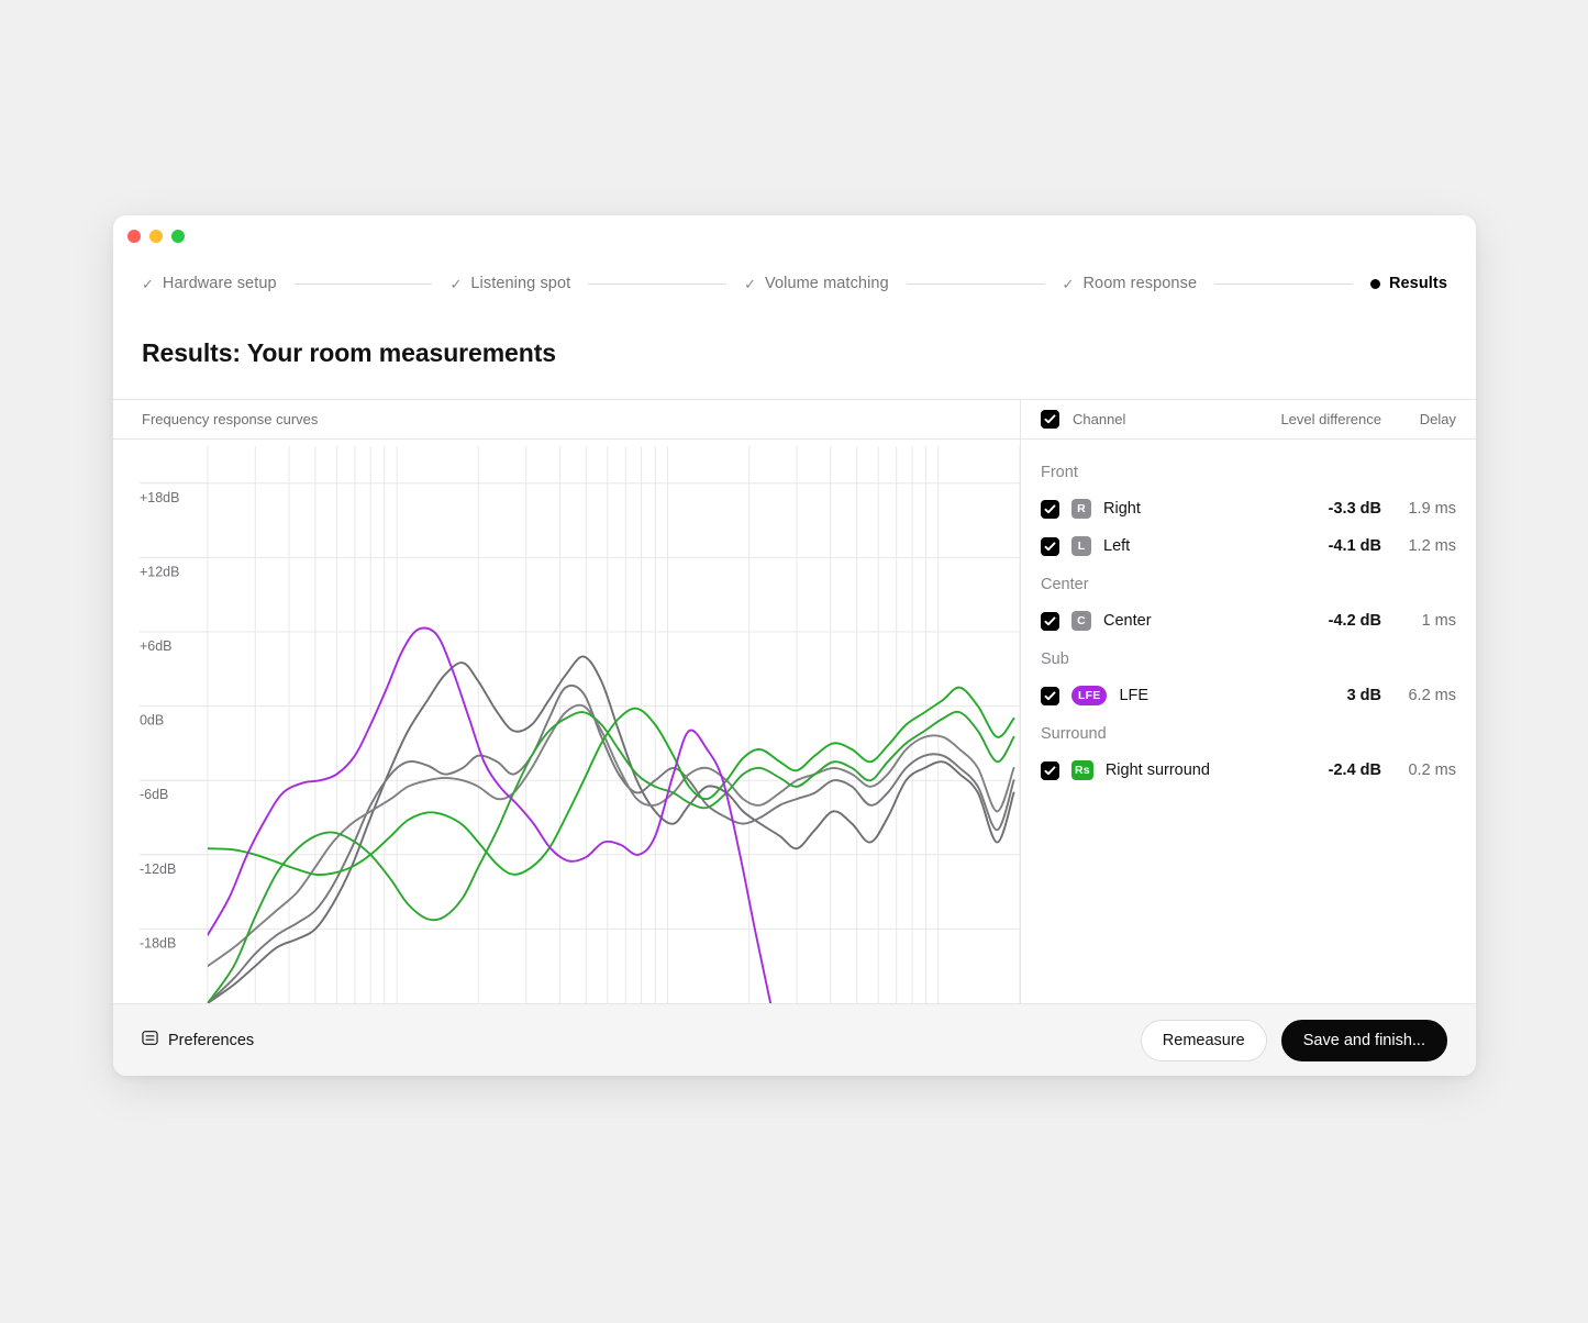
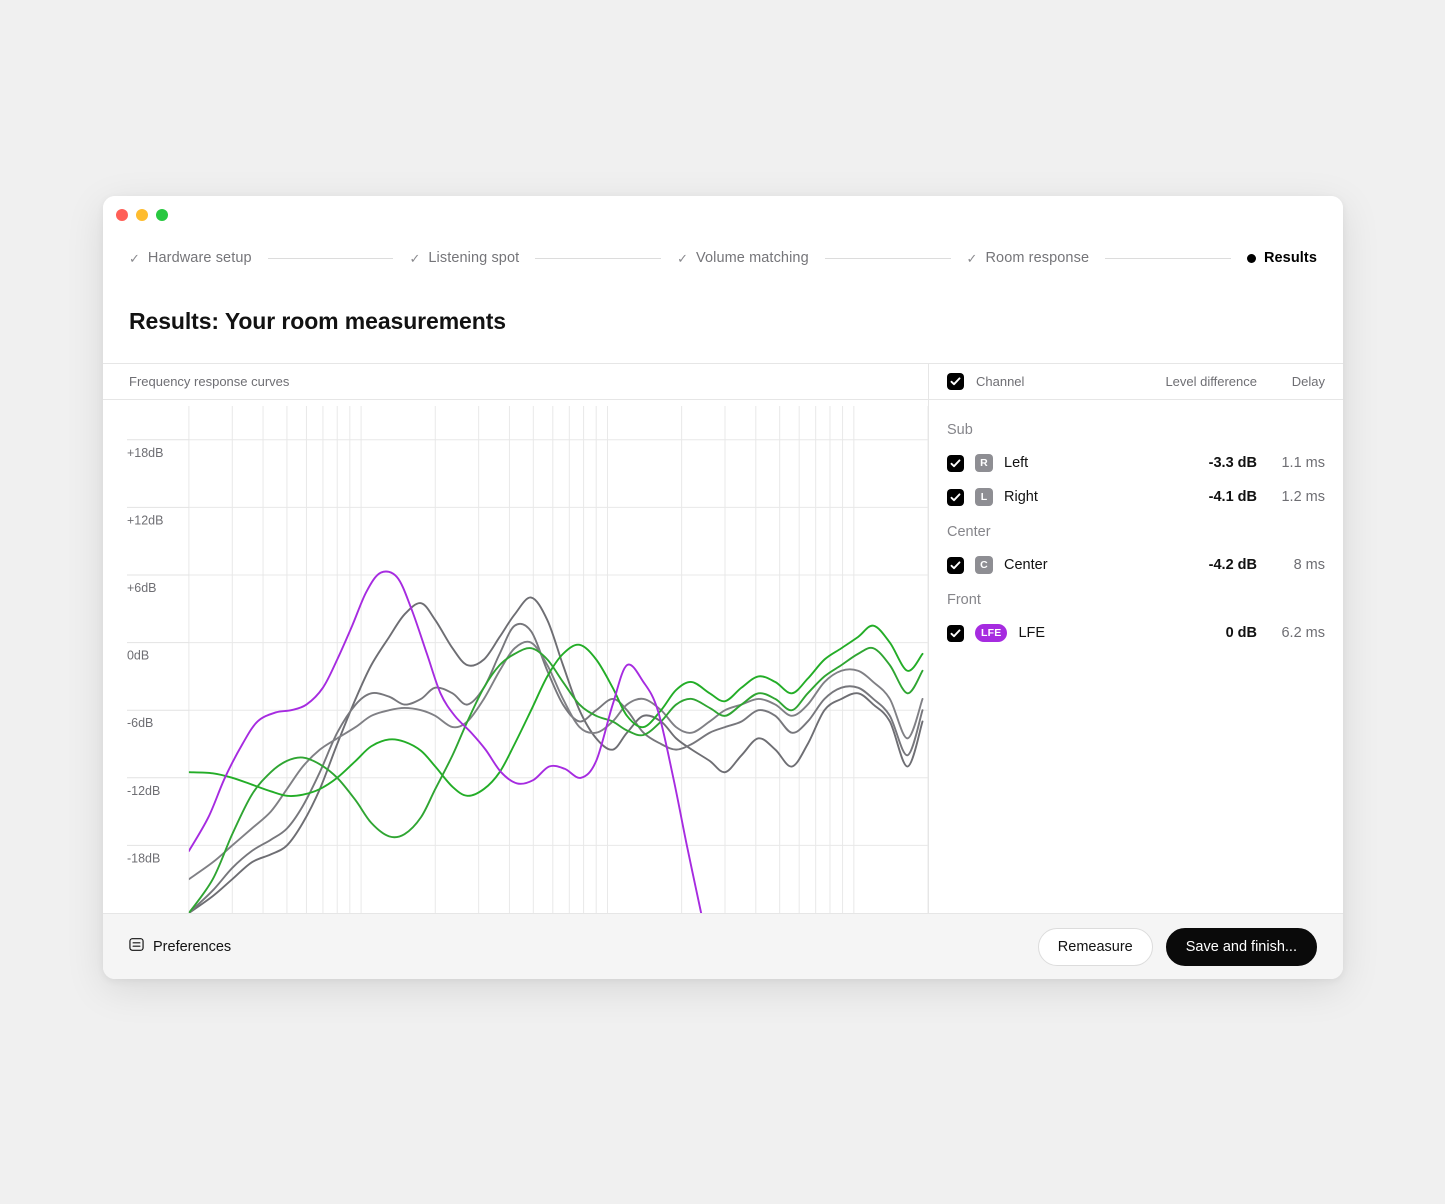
  ✓
  Hardware setup
  ✓
  Listening spot
  ✓
  Volume matching
  ✓
  Room response
  Results
  Results: Your room measurements
  Frequency response curves
  +18dB
  +12dB
  +6dB
  0dB
  -6dB
  -12dB
  -18dB
  Channel
  Level difference
  Delay
- Front
+ Sub
  R
- Right
+ Left
  -3.3 dB
- 1.9 ms
+ 1.1 ms
  L
- Left
+ Right
  -4.1 dB
  1.2 ms
  Center
  C
  Center
  -4.2 dB
- 1 ms
+ 8 ms
- Sub
+ Front
  LFE
  LFE
- 3 dB
+ 0 dB
  6.2 ms
- Surround
- Rs
- Right surround
- -2.4 dB
- 0.2 ms
  Preferences
  Remeasure
  Save and finish...
